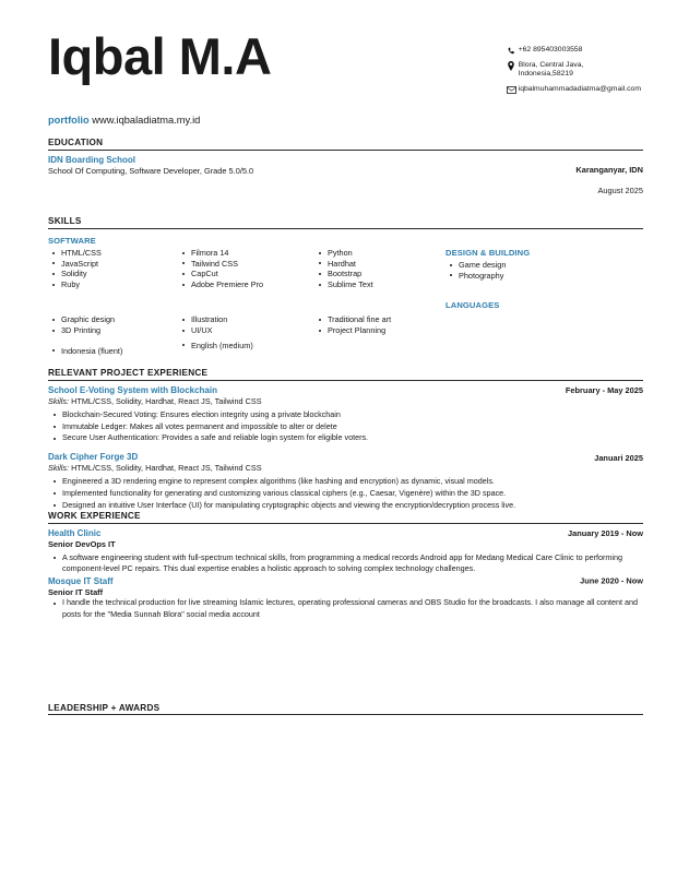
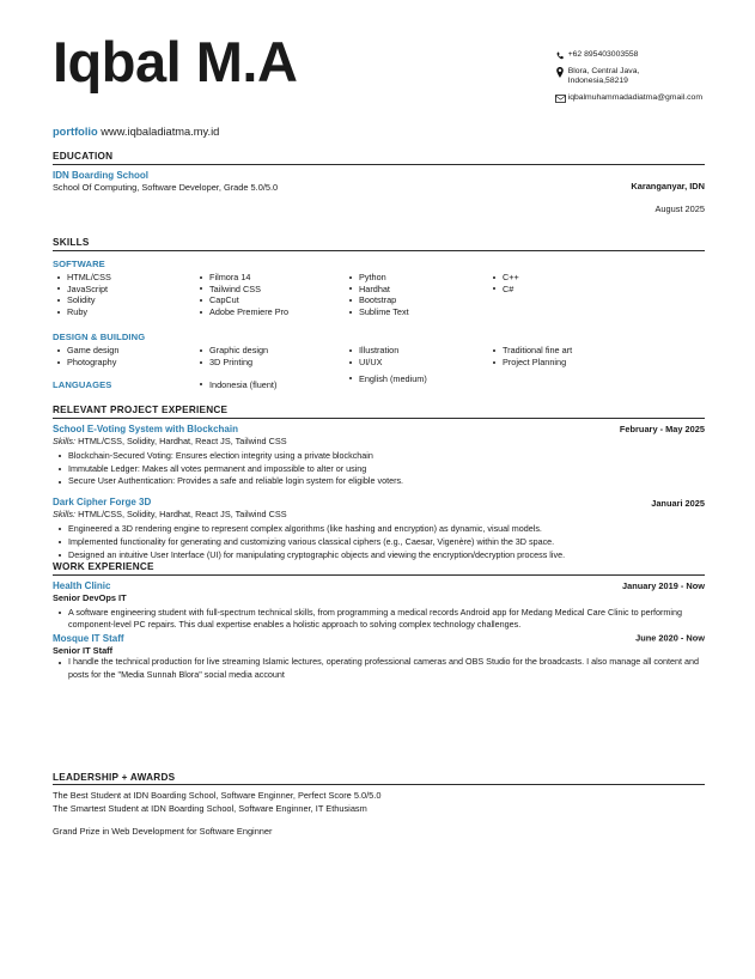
  Iqbal M.A
  portfolio www.iqbaladiatma.my.id
  EDUCATION
  IDN Boarding School
  School Of Computing, Software Developer, Grade 5.0/5.0
  Karanganyar, IDN
  August 2025
  SKILLS
  SOFTWARE
  HTML/CSS
  JavaScript
  Solidity
  Ruby
  Filmora 14
  Tailwind CSS
  CapCut
  Adobe Premiere Pro
  Python
  Hardhat
  Bootstrap
  Sublime Text
+ C++
+ C#
  DESIGN & BUILDING
  Game design
  Photography
  Graphic design
  3D Printing
  Illustration
  UI/UX
  Traditional fine art
  Project Planning
  LANGUAGES
  Indonesia (fluent)
  English (medium)
  RELEVANT PROJECT EXPERIENCE
  School E-Voting System with Blockchain
  Skills: HTML/CSS, Solidity, Hardhat, React JS, Tailwind CSS
  February - May 2025
  Blockchain-Secured Voting: Ensures election integrity using a private blockchain
- Immutable Ledger: Makes all votes permanent and impossible to alter or delete
+ Immutable Ledger: Makes all votes permanent and impossible to alter or using
  Secure User Authentication: Provides a safe and reliable login system for eligible voters.
  Dark Cipher Forge 3D
  Skills: HTML/CSS, Solidity, Hardhat, React JS, Tailwind CSS
  Januari 2025
  Engineered a 3D rendering engine to represent complex algorithms (like hashing and encryption) as dynamic, visual models.
  Implemented functionality for generating and customizing various classical ciphers (e.g., Caesar, Vigenère) within the 3D space.
  Designed an intuitive User Interface (UI) for manipulating cryptographic objects and viewing the encryption/decryption process live.
  WORK EXPERIENCE
  Health Clinic
  Senior DevOps IT
  January 2019 - Now
  A software engineering student with full-spectrum technical skills, from programming a medical records Android app for Medang Medical Care Clinic to performing component-level PC repairs. This dual expertise enables a holistic approach to solving complex technology challenges.
  June 2020 - Now
  Mosque IT Staff
  Senior IT Staff
  I handle the technical production for live streaming Islamic lectures, operating professional cameras and OBS Studio for the broadcasts. I also manage all content and posts for the "Media Sunnah Blora" social media account
  LEADERSHIP + AWARDS
+ The Best Student at IDN Boarding School, Software Enginner, Perfect Score 5.0/5.0
+ The Smartest Student at IDN Boarding School, Software Enginner, IT Ethusiasm
+ Grand Prize in Web Development for Software Enginner
